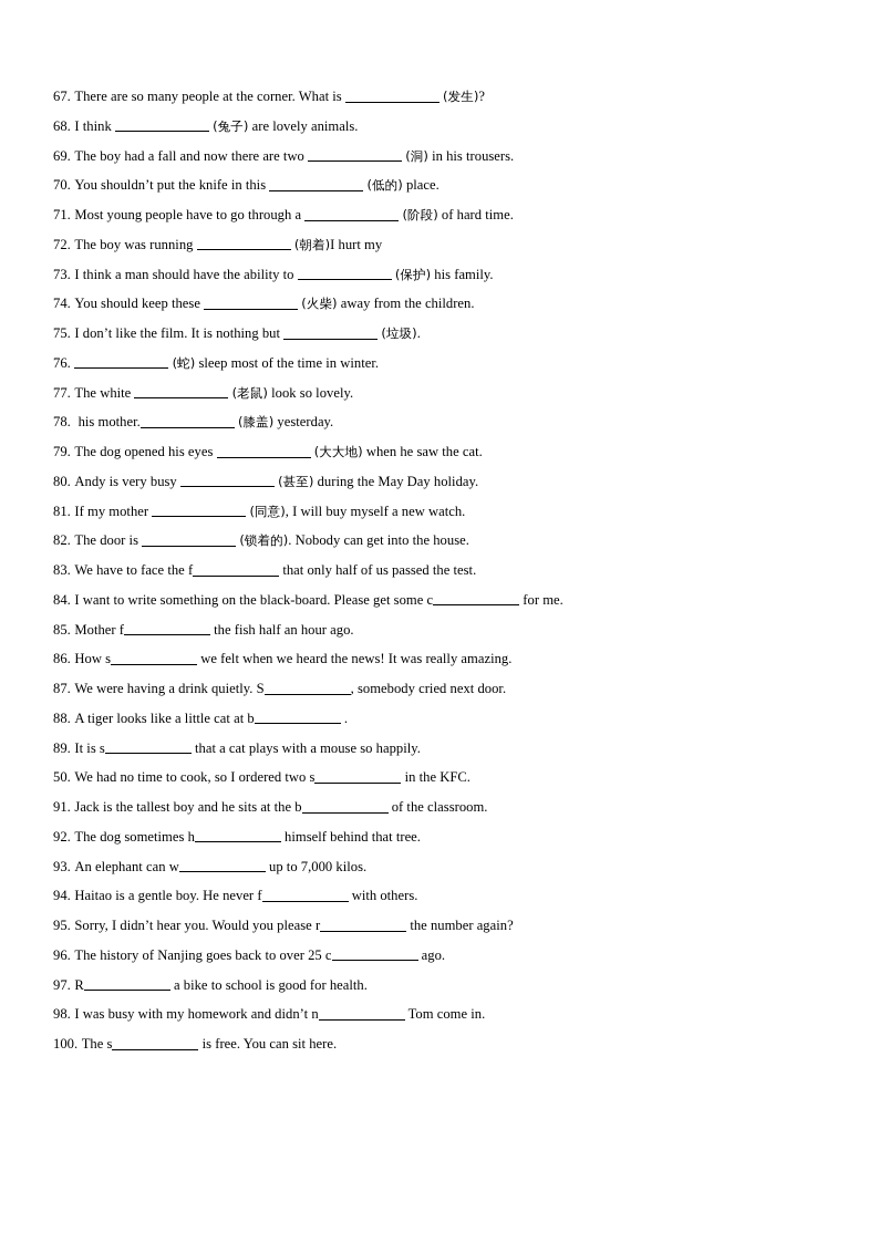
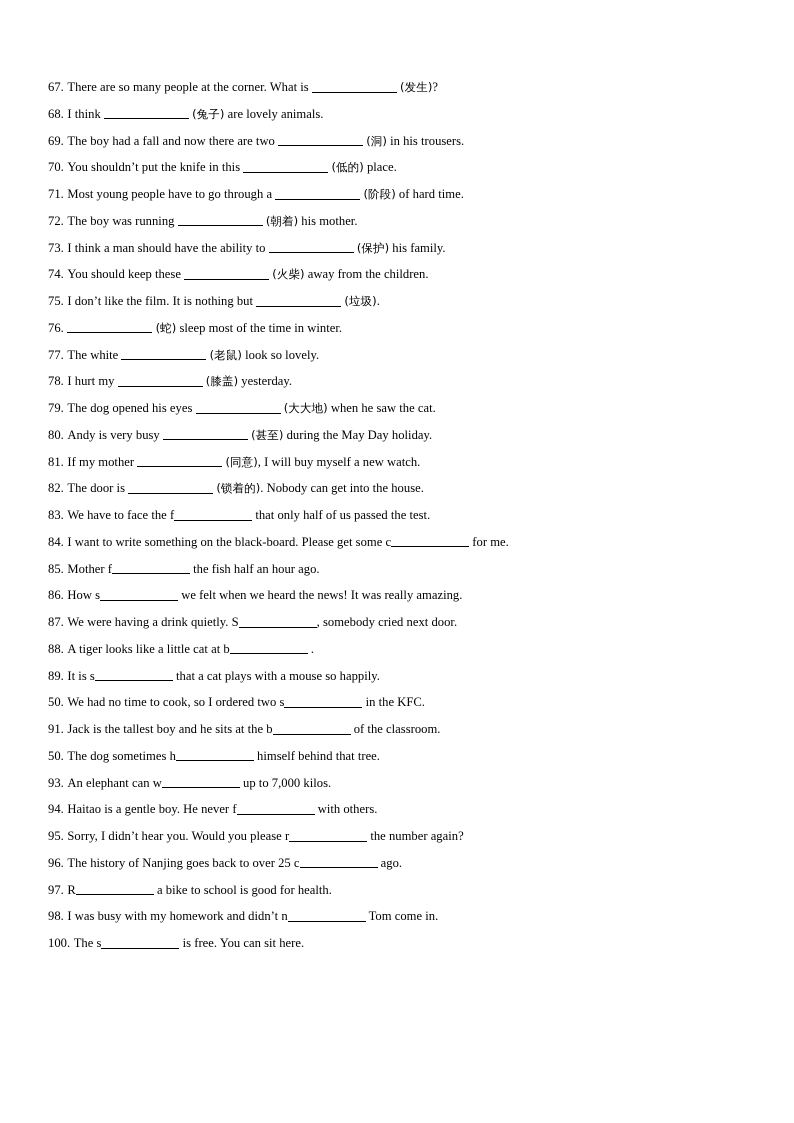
  67. There are so many people at the corner. What is (发生)?
  68. I think (兔子) are lovely animals.
  69. The boy had a fall and now there are two (洞) in his trousers.
  70. You shouldn’t put the knife in this (低的) place.
  71. Most young people have to go through a (阶段) of hard time.
- 72. The boy was running (朝着)I hurt my
+ 72. The boy was running (朝着) his mother.
  73. I think a man should have the ability to (保护) his family.
  74. You should keep these (火柴) away from the children.
  75. I don’t like the film. It is nothing but (垃圾).
  76. (蛇) sleep most of the time in winter.
  77. The white (老鼠) look so lovely.
- 78. his mother. (膝盖) yesterday.
+ 78. I hurt my (膝盖) yesterday.
  79. The dog opened his eyes (大大地) when he saw the cat.
  80. Andy is very busy (甚至) during the May Day holiday.
  81. If my mother (同意), I will buy myself a new watch.
  82. The door is (锁着的). Nobody can get into the house.
  83. We have to face the f that only half of us passed the test.
  84. I want to write something on the black-board. Please get some c for me.
  85. Mother f the fish half an hour ago.
  86. How s we felt when we heard the news! It was really amazing.
  87. We were having a drink quietly. S , somebody cried next door.
  88. A tiger looks like a little cat at b .
  89. It is s that a cat plays with a mouse so happily.
  50. We had no time to cook, so I ordered two s in the KFC.
  91. Jack is the tallest boy and he sits at the b of the classroom.
- 92. The dog sometimes h himself behind that tree.
+ 50. The dog sometimes h himself behind that tree.
  93. An elephant can w up to 7,000 kilos.
  94. Haitao is a gentle boy. He never f with others.
  95. Sorry, I didn’t hear you. Would you please r the number again?
  96. The history of Nanjing goes back to over 25 c ago.
  97. R a bike to school is good for health.
  98. I was busy with my homework and didn’t n Tom come in.
  100. The s is free. You can sit here.
